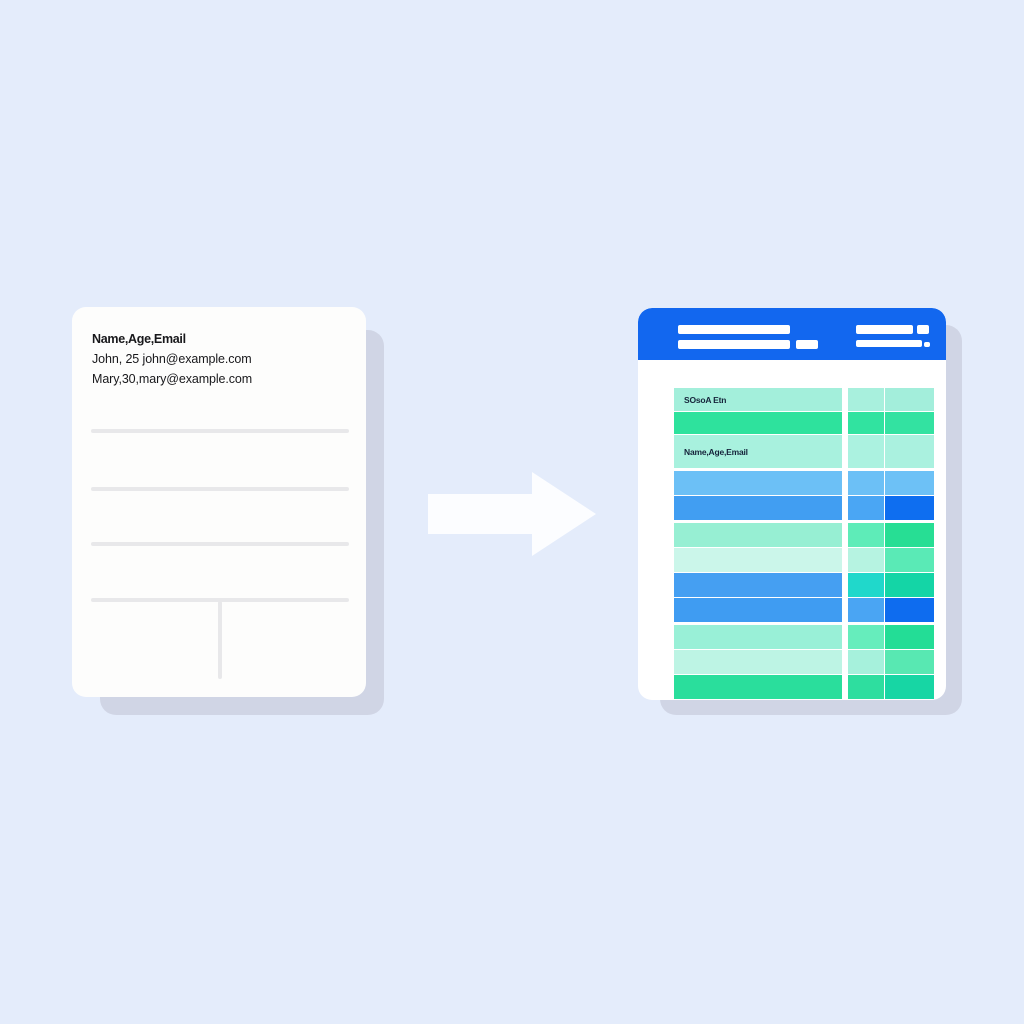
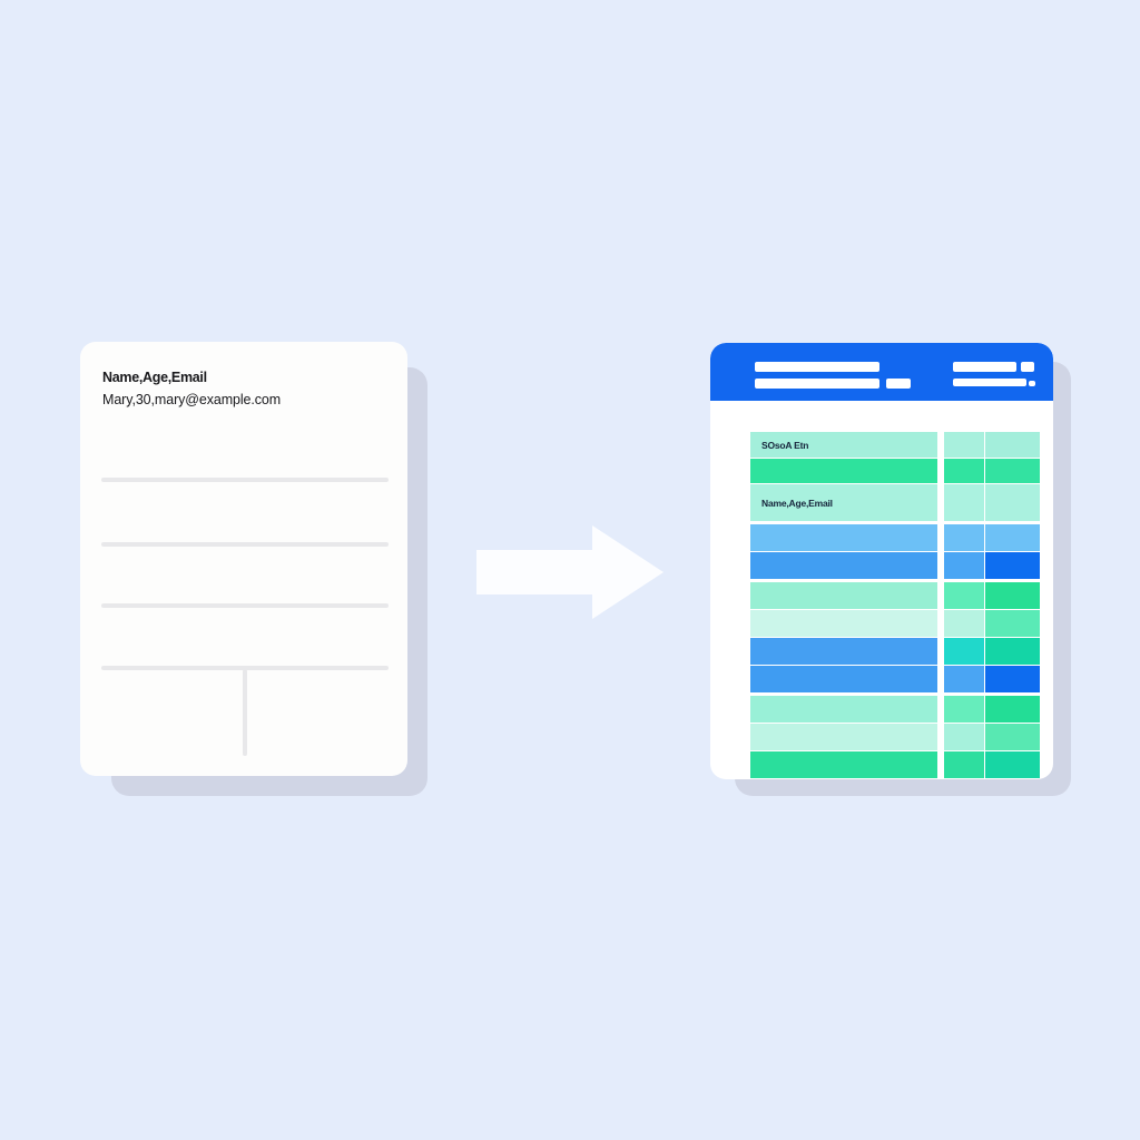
  Name,Age,Email
- John, 25 john@example.com
  Mary,30,mary@example.com
  SOsoA Etn
  Name,Age,Email
